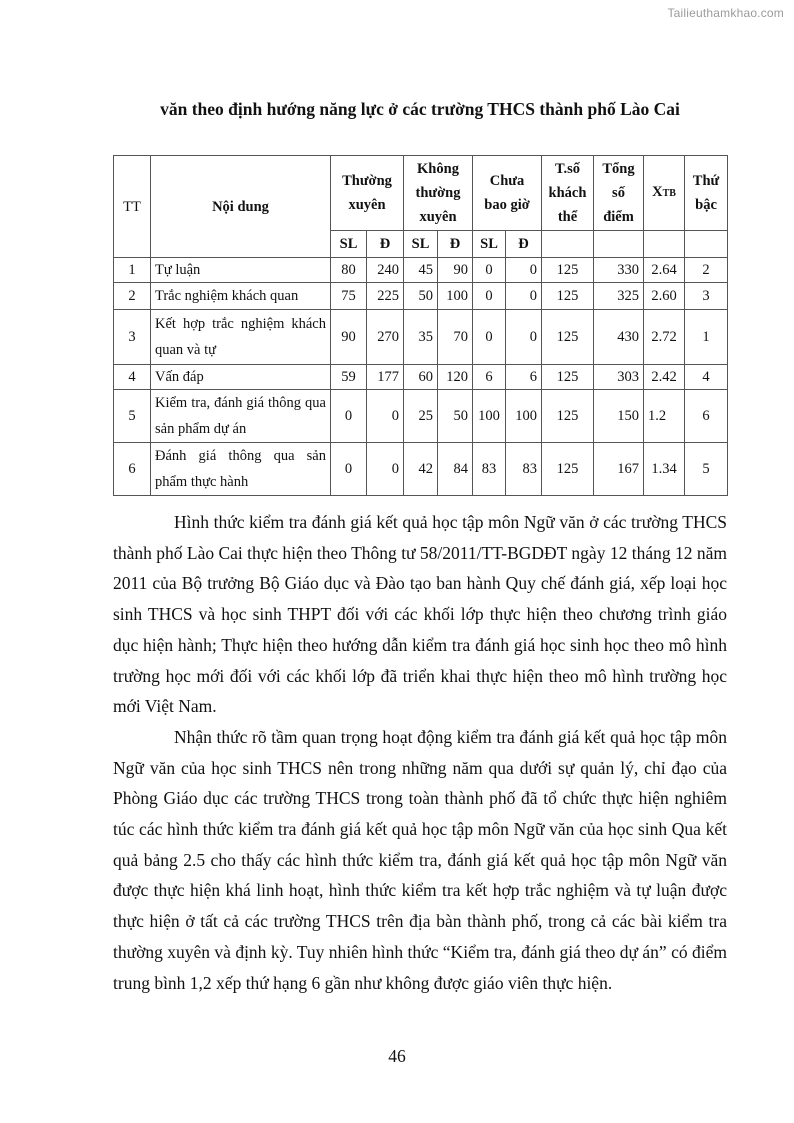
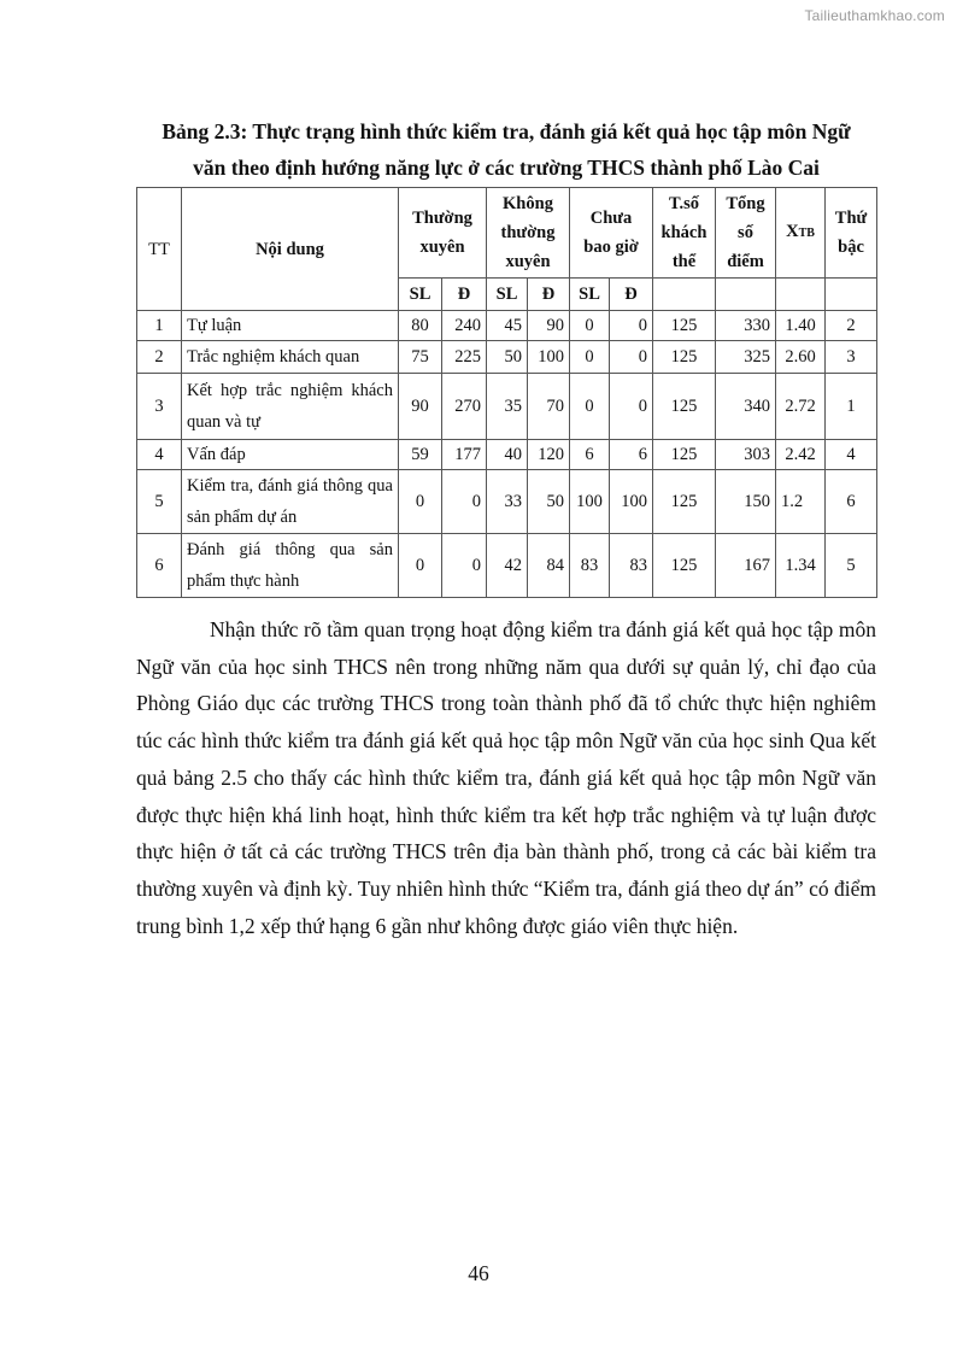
  Tailieuthamkhao.com
+ Bảng 2.3: Thực trạng hình thức kiểm tra, đánh giá kết quả học tập môn Ngữ
  văn theo định hướng năng lực ở các trường THCS thành phố Lào Cai
  TT	Nội dung	Thường xuyên	Không thường xuyên	Chưa bao giờ	T.số khách thể	Tổng số điểm	XTB	Thứ bậc
  SL	Đ	SL	Đ	SL	Đ
- 1	Tự luận	80	240	45	90	0	0	125	330	2.64	2
+ 1	Tự luận	80	240	45	90	0	0	125	330	1.40	2
  2	Trắc nghiệm khách quan	75	225	50	100	0	0	125	325	2.60	3
- 3	Kết hợp trắc nghiệm khách quan và tự	90	270	35	70	0	0	125	430	2.72	1
+ 3	Kết hợp trắc nghiệm khách quan và tự	90	270	35	70	0	0	125	340	2.72	1
- 4	Vấn đáp	59	177	60	120	6	6	125	303	2.42	4
+ 4	Vấn đáp	59	177	40	120	6	6	125	303	2.42	4
- 5	Kiểm tra, đánh giá thông qua sản phẩm dự án	0	0	25	50	100	100	125	150	1.2	6
+ 5	Kiểm tra, đánh giá thông qua sản phẩm dự án	0	0	33	50	100	100	125	150	1.2	6
  6	Đánh giá thông qua sản phẩm thực hành	0	0	42	84	83	83	125	167	1.34	5
- Hình thức kiểm tra đánh giá kết quả học tập môn Ngữ văn ở các trường THCS thành phố Lào Cai thực hiện theo Thông tư 58/2011/TT-BGDĐT ngày 12 tháng 12 năm 2011 của Bộ trưởng Bộ Giáo dục và Đào tạo ban hành Quy chế đánh giá, xếp loại học sinh THCS và học sinh THPT đối với các khối lớp thực hiện theo chương trình giáo dục hiện hành; Thực hiện theo hướng dẫn kiểm tra đánh giá học sinh học theo mô hình trường học mới đối với các khối lớp đã triển khai thực hiện theo mô hình trường học mới Việt Nam.
  Nhận thức rõ tầm quan trọng hoạt động kiểm tra đánh giá kết quả học tập môn Ngữ văn của học sinh THCS nên trong những năm qua dưới sự quản lý, chỉ đạo của Phòng Giáo dục các trường THCS trong toàn thành phố đã tổ chức thực hiện nghiêm túc các hình thức kiểm tra đánh giá kết quả học tập môn Ngữ văn của học sinh Qua kết quả bảng 2.5 cho thấy các hình thức kiểm tra, đánh giá kết quả học tập môn Ngữ văn được thực hiện khá linh hoạt, hình thức kiểm tra kết hợp trắc nghiệm và tự luận được thực hiện ở tất cả các trường THCS trên địa bàn thành phố, trong cả các bài kiểm tra thường xuyên và định kỳ. Tuy nhiên hình thức “Kiểm tra, đánh giá theo dự án” có điểm trung bình 1,2 xếp thứ hạng 6 gần như không được giáo viên thực hiện.
  46
